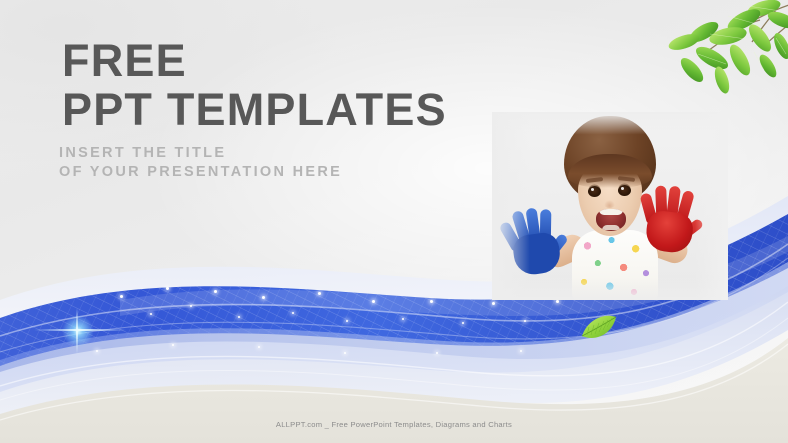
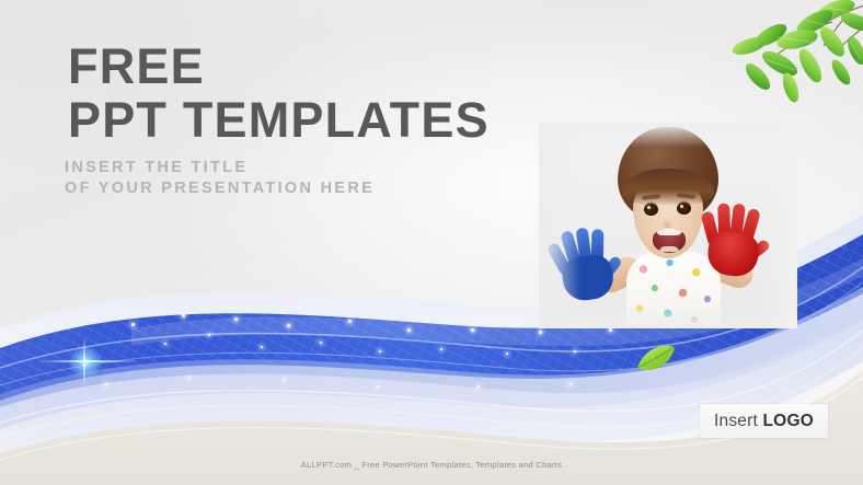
  FREE
  PPT TEMPLATES
  INSERT THE TITLE
  OF YOUR PRESENTATION HERE
+ Insert LOGO
- ALLPPT.com _ Free PowerPoint Templates, Diagrams and Charts
+ ALLPPT.com _ Free PowerPoint Templates, Templates and Charts
